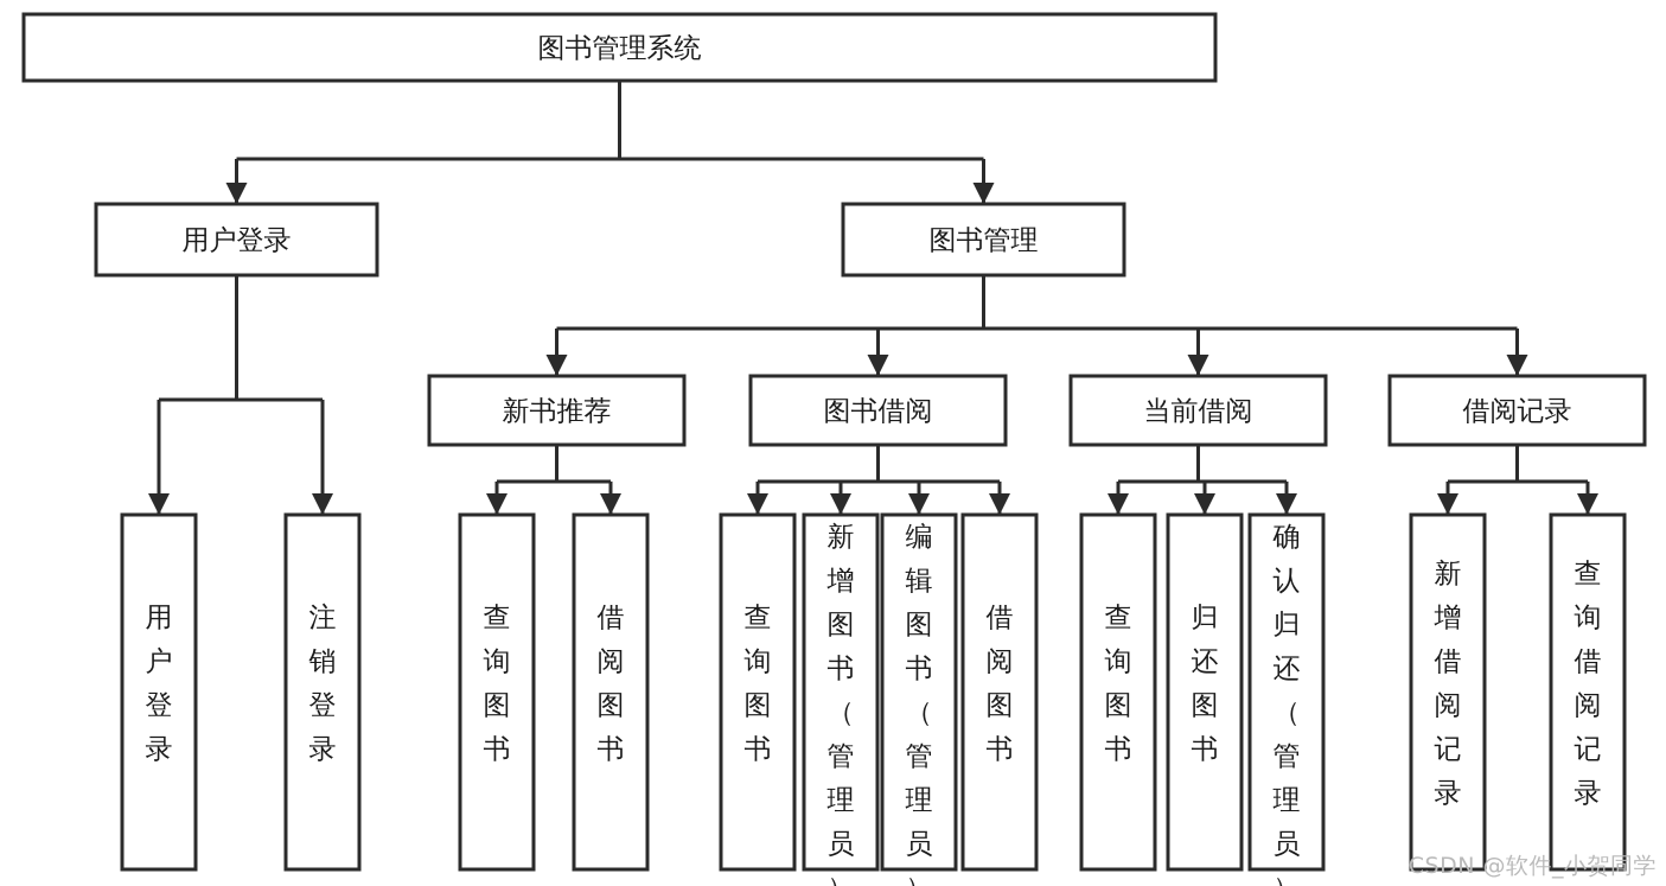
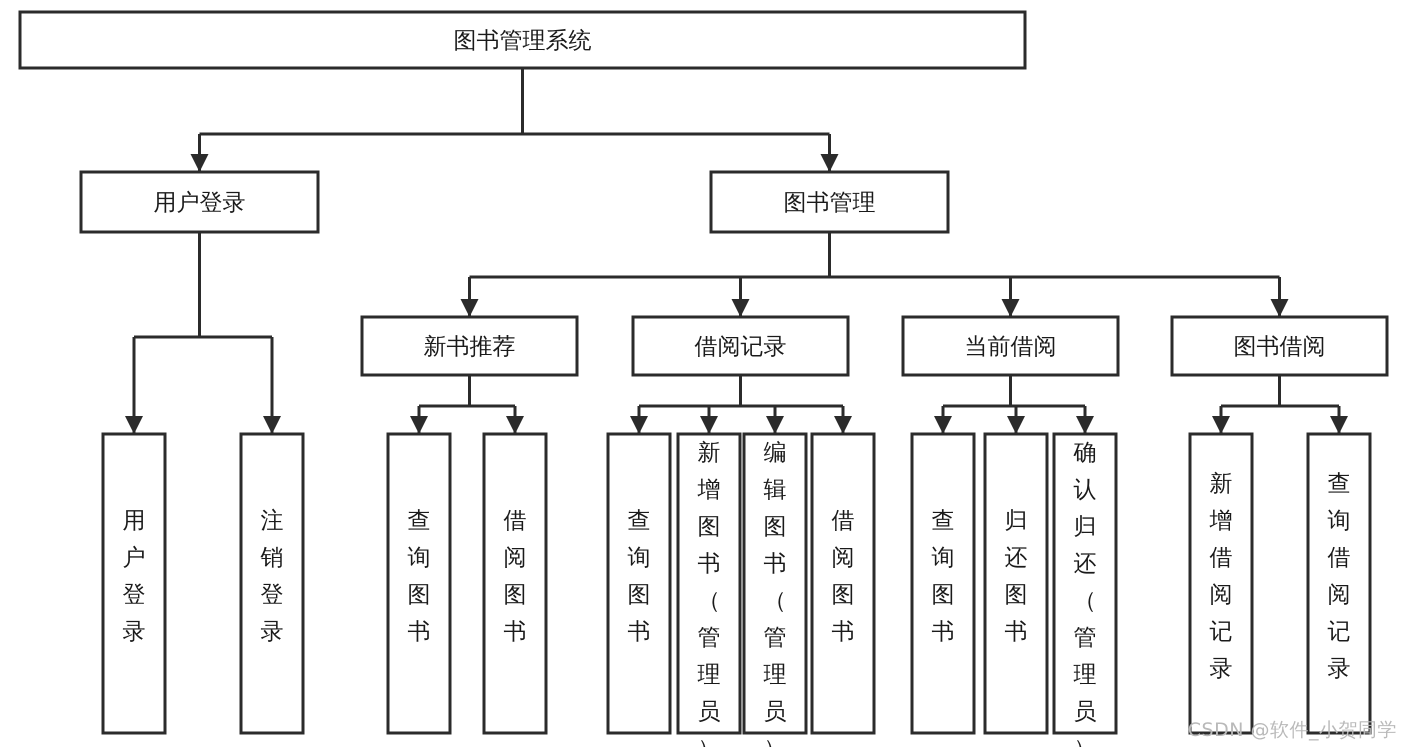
  图书管理系统
  用户登录
  图书管理
  新书推荐
- 图书借阅
+ 借阅记录
  当前借阅
- 借阅记录
+ 图书借阅
  用户登录
  注销登录
  查询图书
  借阅图书
  查询图书
  新增图书（管理员
  编辑图书（管理员
  借阅图书
  查询图书
  归还图书
  确认归还（管理员
  新增借阅记录
  查询借阅记录
  CSDN @软件_小贺同学
